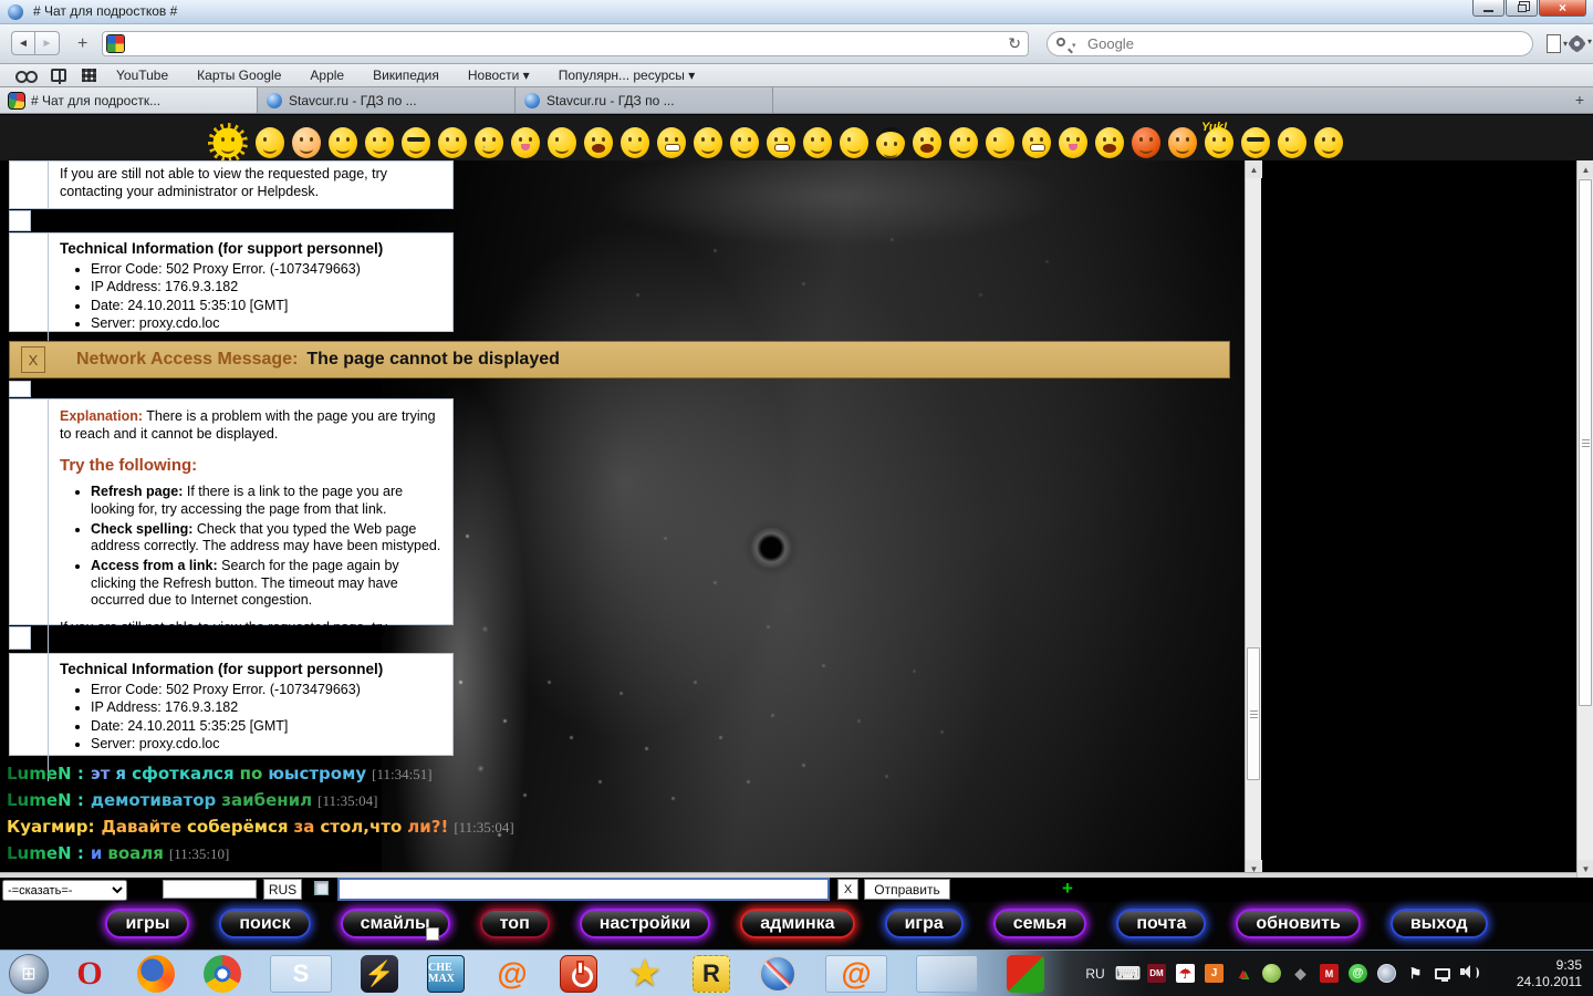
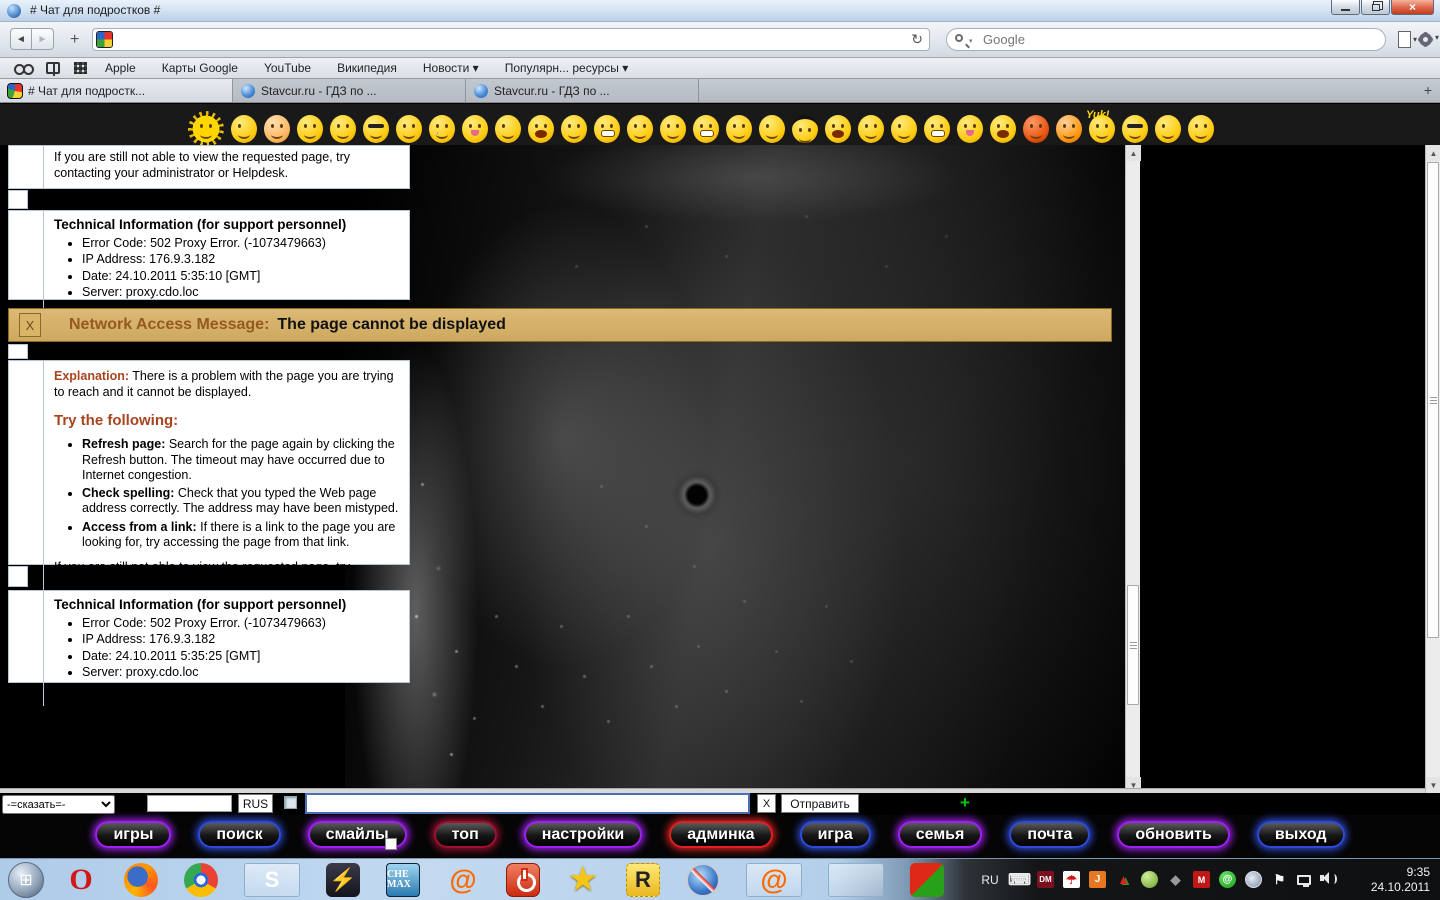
  # Чат для подростков #
  ×
  ◄
  ►
  +
  ↻
  Google
- YouTube
+ Apple
  Карты Google
- Apple
+ YouTube
  Википедия
  Новости ▾
  Популярн... ресурсы ▾
  # Чат для подростк...
  Stavcur.ru - ГДЗ по ...
  Stavcur.ru - ГДЗ по ...
  +
  Yuk!
  If you are still not able to view the requested page, try contacting your administrator or Helpdesk.
  Technical Information (for support personnel)
  Error Code: 502 Proxy Error. (-1073479663)
  IP Address: 176.9.3.182
  Date: 24.10.2011 5:35:10 [GMT]
  Server: proxy.cdo.loc
  X
  Network Access Message:
  The page cannot be displayed
  Explanation: There is a problem with the page you are trying to reach and it cannot be displayed.
  Try the following:
- Refresh page: If there is a link to the page you are looking for, try accessing the page from that link.
+ Refresh page: Search for the page again by clicking the Refresh button. The timeout may have occurred due to Internet congestion.
  Check spelling: Check that you typed the Web page address correctly. The address may have been mistyped.
- Access from a link: Search for the page again by clicking the Refresh button. The timeout may have occurred due to Internet congestion.
+ Access from a link: If there is a link to the page you are looking for, try accessing the page from that link.
  Technical Information (for support personnel)
  Error Code: 502 Proxy Error. (-1073479663)
  IP Address: 176.9.3.182
  Date: 24.10.2011 5:35:25 [GMT]
  Server: proxy.cdo.loc
  Source: proxy
- LumeN : эт я сфоткался по юыстрому [11:34:51]
- LumeN : демотиватор заибенил [11:35:04]
- Куагмир: Давайте соберёмся за стол,что ли?! [11:35:04]
- LumeN : и воаля [11:35:10]
  ▲
  ▼
  ▲
  ▼
  -=сказать=-
  RUS
  X
  Отправить
  +
  игры
  поиск
  смайлы
  топ
  настройки
  админка
  игра
  семья
  почта
  обновить
  выход
  ⊞
  O
  S
  ⚡
  CHE MAX
  @
  ★
  R
  @
  RU
  ⌨
  DM
  ☂
  J
  ▲
  ◆
  M
  @
  ⚑
  9:35
  24.10.2011
